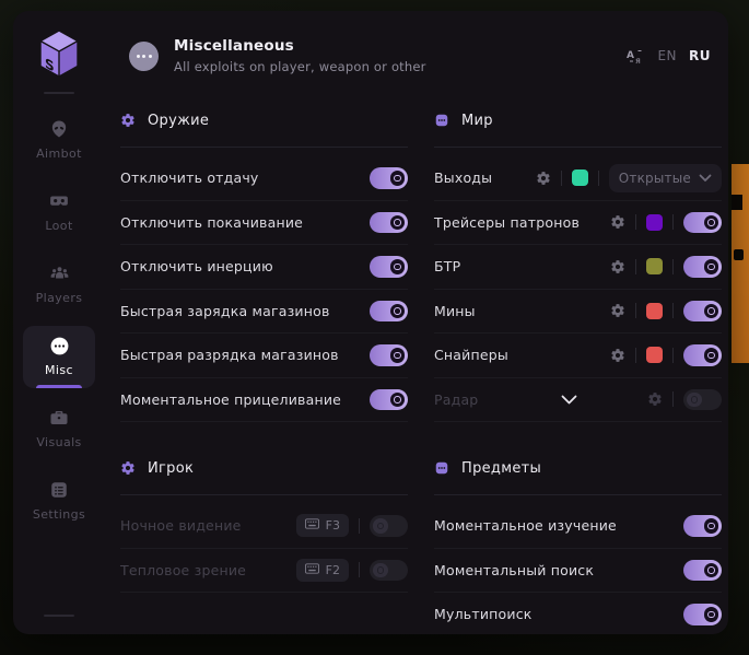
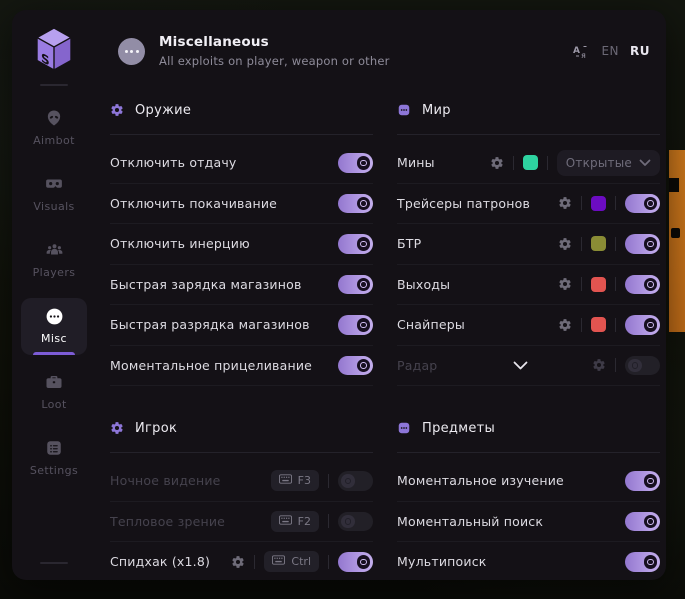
  Aimbot
- Loot
+ Visuals
  Players
  Misc
- Visuals
+ Loot
  Settings
  Miscellaneous
  All exploits on player, weapon or other
  A
  я
  EN
  RU
  Оружие
  Отключить отдачу
  Отключить покачивание
  Отключить инерцию
  Быстрая зарядка магазинов
  Быстрая разрядка магазинов
  Моментальное прицеливание
  Игрок
  Ночное видение
  F3
  Тепловое зрение
  F2
+ Спидхак (x1.8)
+ Ctrl
  Мир
- Выходы
+ Мины
  Открытые
  Трейсеры патронов
  БТР
- Мины
+ Выходы
  Снайперы
  Радар
  Предметы
  Моментальное изучение
  Моментальный поиск
  Мультипоиск
